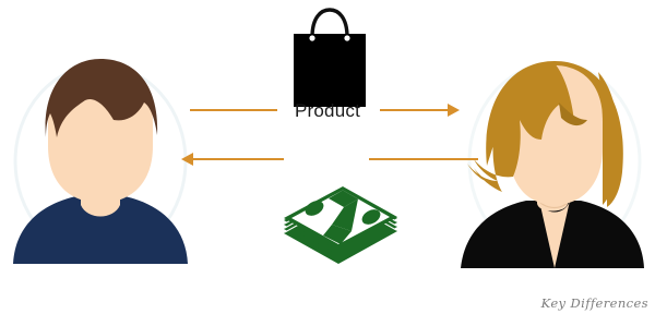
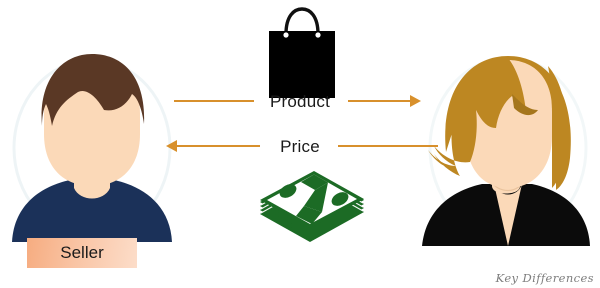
  Product
+ Price
+ Seller
  Key Differences
